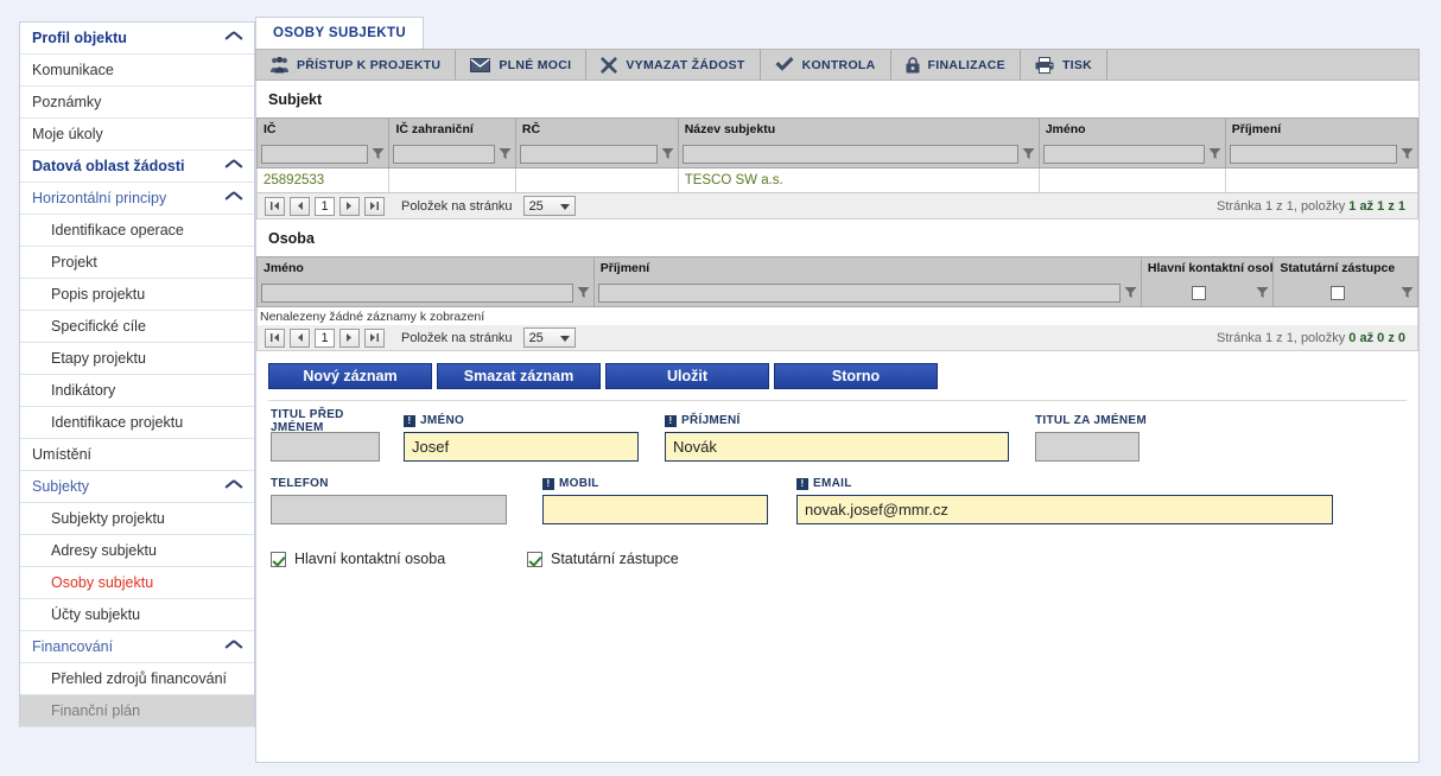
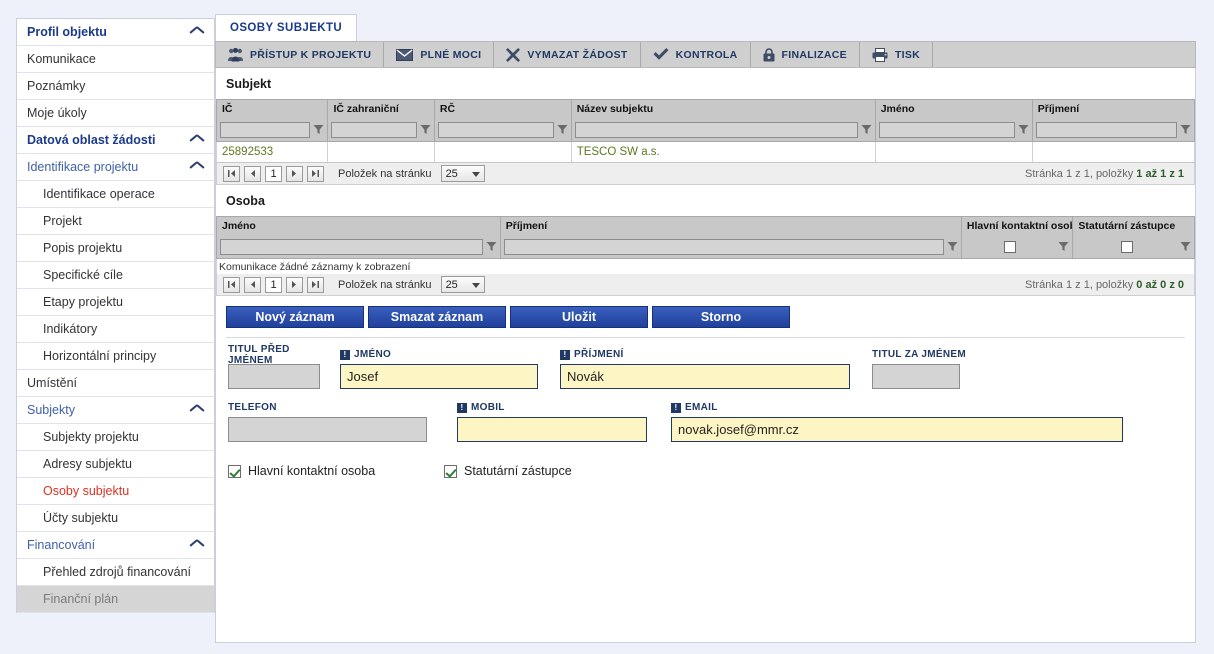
  Profil objektu
  Komunikace
  Poznámky
  Moje úkoly
  Datová oblast žádosti
- Horizontální principy
+ Identifikace projektu
  Identifikace operace
  Projekt
  Popis projektu
  Specifické cíle
  Etapy projektu
  Indikátory
- Identifikace projektu
+ Horizontální principy
  Umístění
  Subjekty
  Subjekty projektu
  Adresy subjektu
  Osoby subjektu
  Účty subjektu
  Financování
  Přehled zdrojů financování
  Finanční plán
  OSOBY SUBJEKTU
  PŘÍSTUP K PROJEKTU
  PLNÉ MOCI
  VYMAZAT ŽÁDOST
  KONTROLA
  FINALIZACE
  TISK
  Subjekt
  IČ	IČ zahraniční	RČ	Název subjektu	Jméno	Příjmení
  25892533			TESCO SW a.s.
  1
  Položek na stránku
  25
  Stránka 1 z 1, položky 1 až 1 z 1
  Osoba
  Jméno	Příjmení	Hlavní kontaktní oso	Statutární zástupce
- Nenalezeny žádné záznamy k zobrazení
+ Komunikace žádné záznamy k zobrazení
  1
  Položek na stránku
  25
  Stránka 1 z 1, položky 0 až 0 z 0
  Nový záznam
  Smazat záznam
  Uložit
  Storno
  TITUL PŘED JMÉNEM
  !
  JMÉNO
  Josef
  !
  PŘÍJMENÍ
  Novák
  TITUL ZA JMÉNEM
  TELEFON
  !
  MOBIL
  !
  EMAIL
  novak.josef@mmr.cz
  Hlavní kontaktní osoba
  Statutární zástupce
